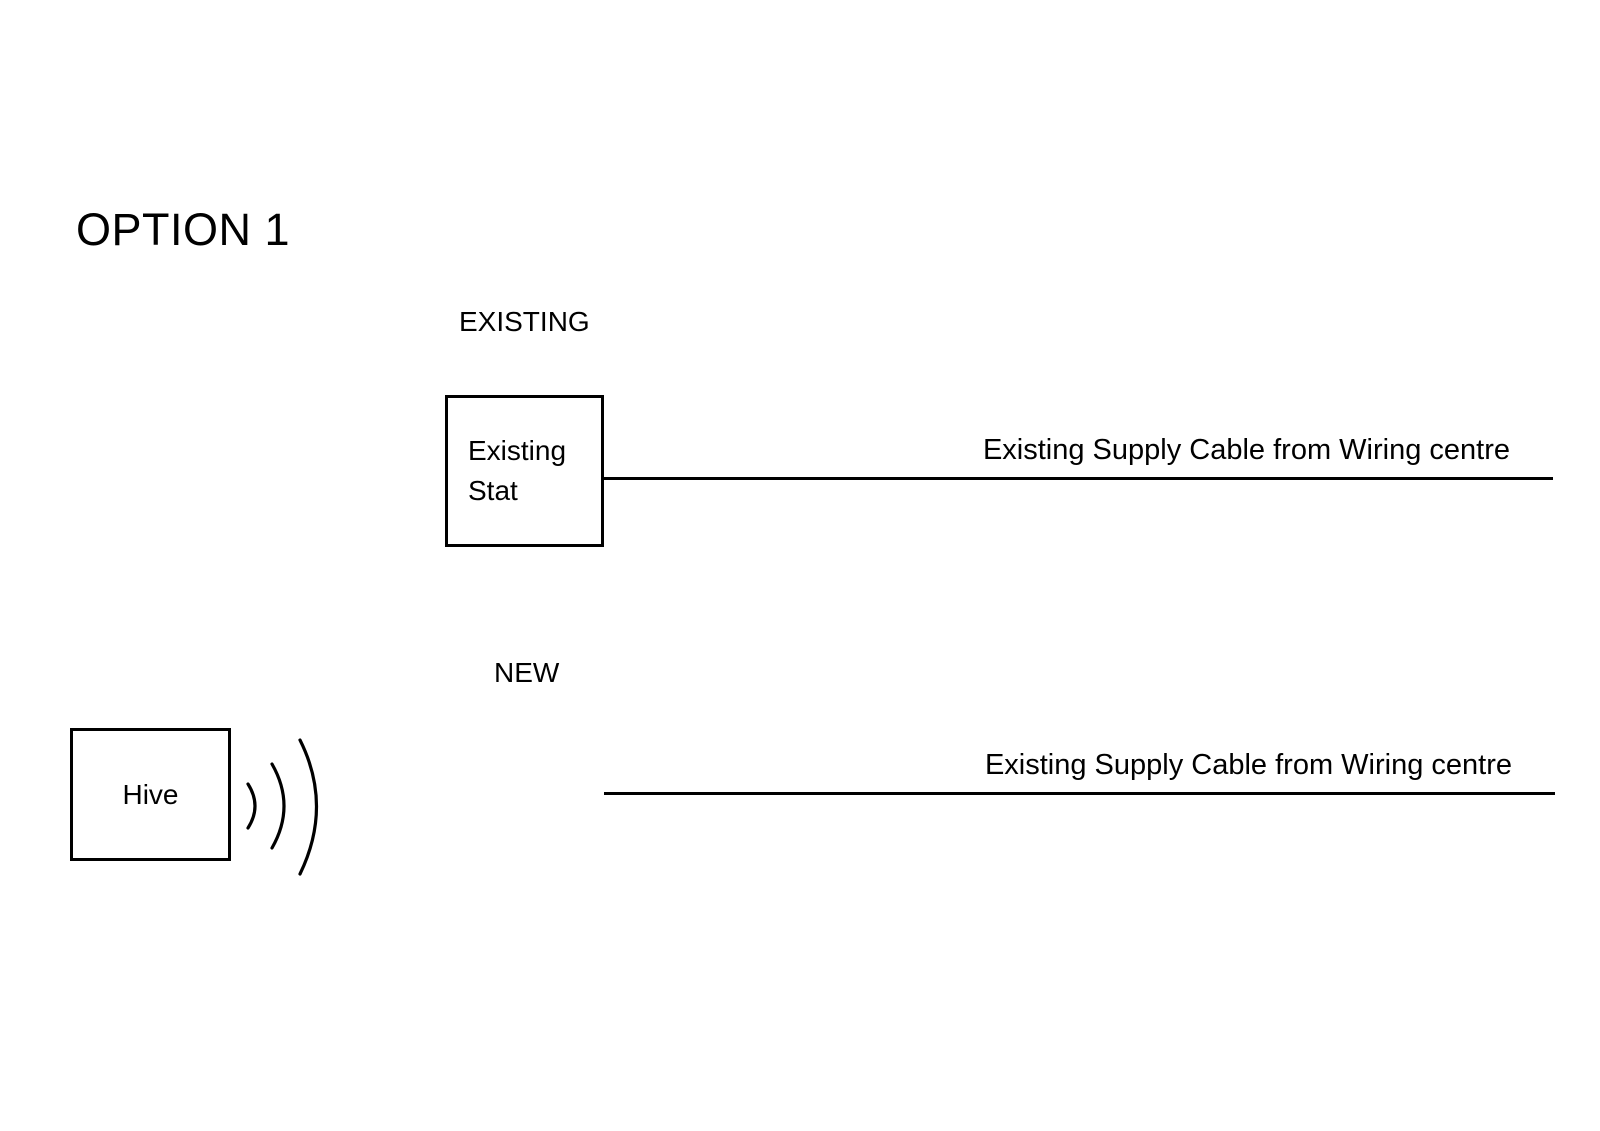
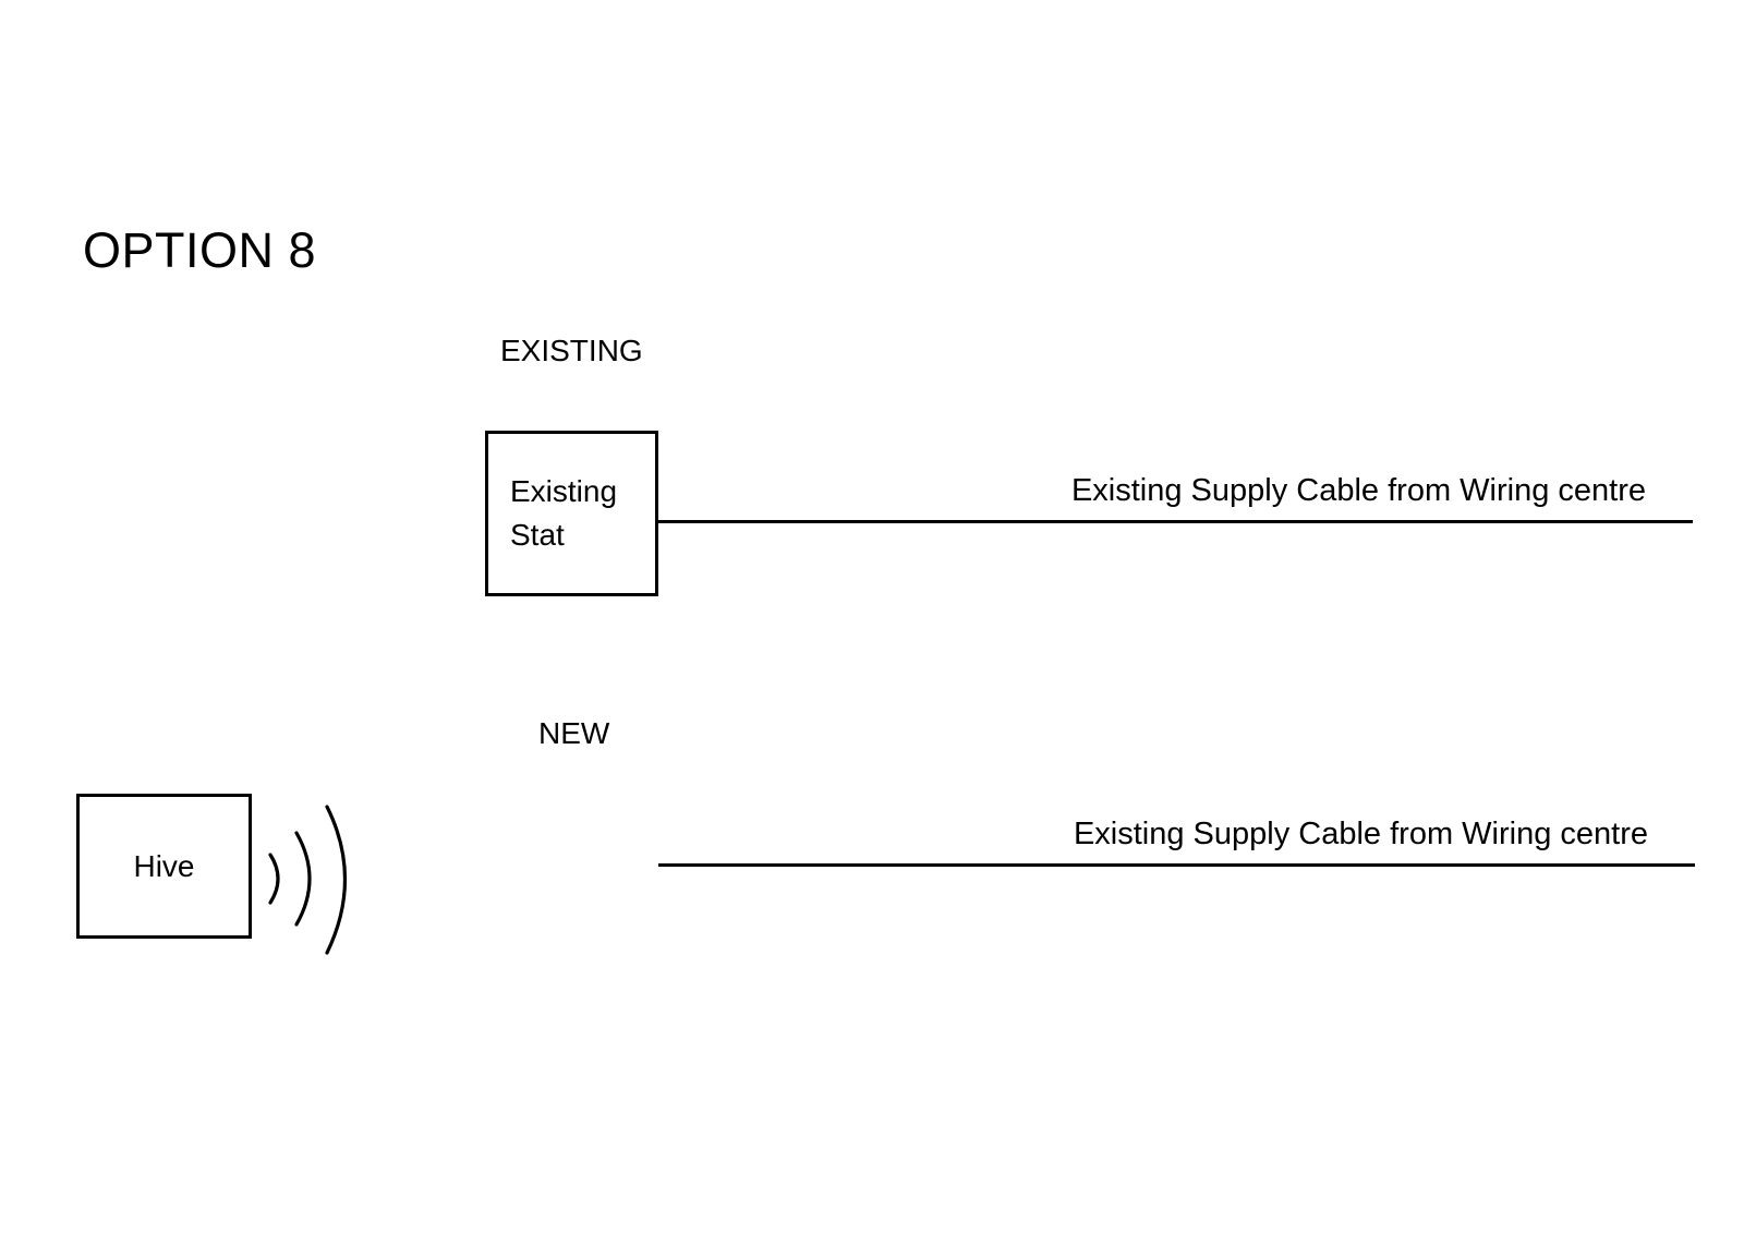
- OPTION 1
+ OPTION 8
  EXISTING
  Existing
  Stat
  Existing Supply Cable from Wiring centre
  NEW
  Existing Supply Cable from Wiring centre
  Hive
